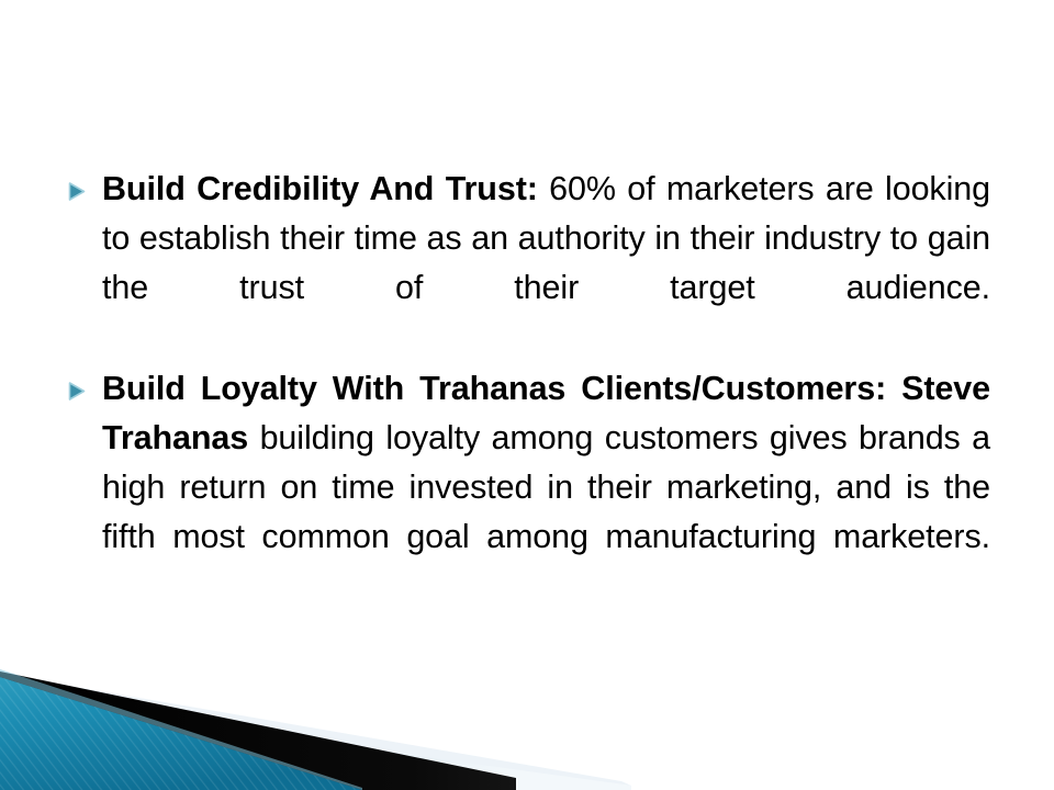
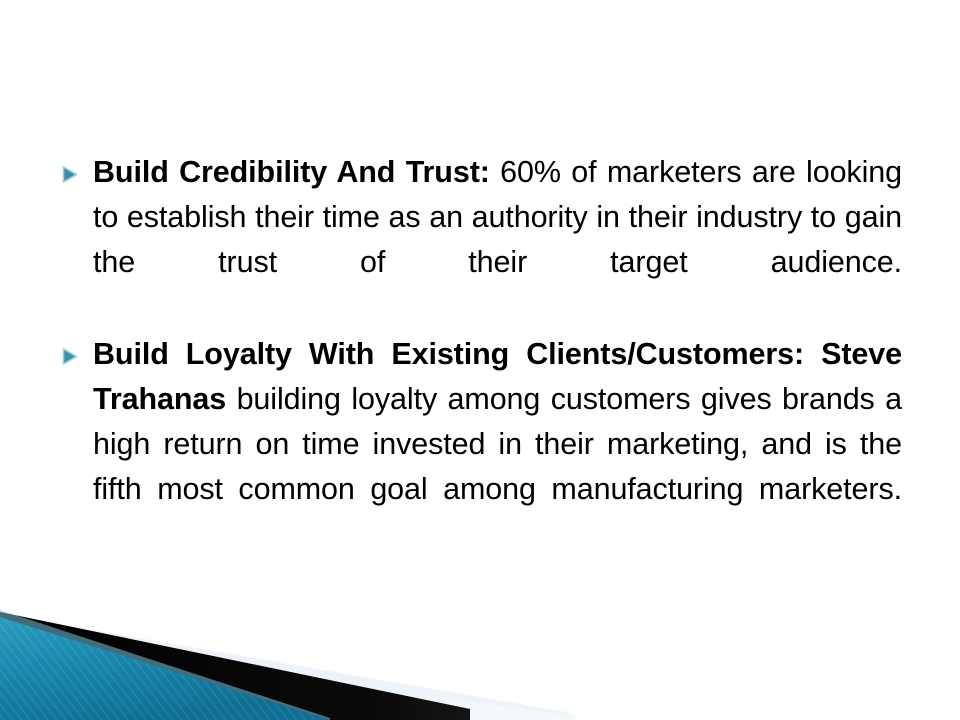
  Build Credibility And Trust: 60% of marketers are looking to establish their time as an authority in their industry to gain the trust of their target audience.
- Build Loyalty With Trahanas Clients/Customers: Steve Trahanas building loyalty among customers gives brands a high return on time invested in their marketing, and is the fifth most common goal among manufacturing marketers.
+ Build Loyalty With Existing Clients/Customers: Steve Trahanas building loyalty among customers gives brands a high return on time invested in their marketing, and is the fifth most common goal among manufacturing marketers.
